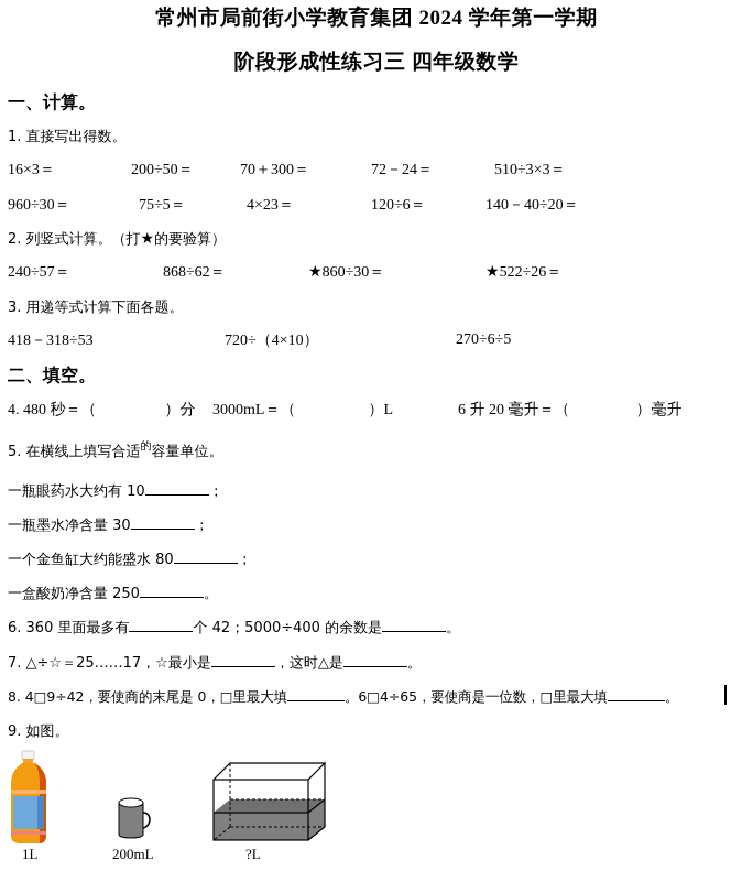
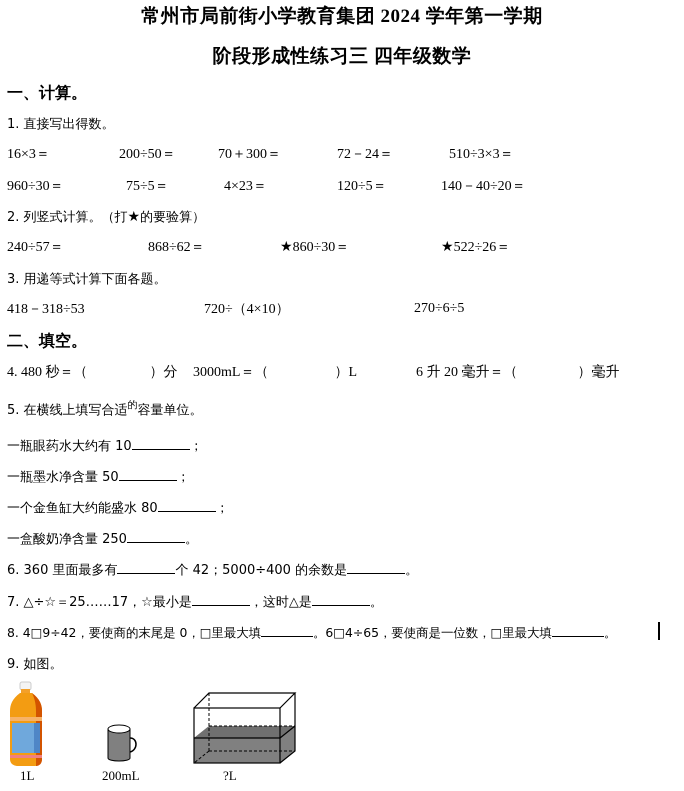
  常州市局前街小学教育集团 2024 学年第一学期
  阶段形成性练习三 四年级数学
  一、计算。
  1. 直接写出得数。
  16×3＝
  200÷50＝
  70＋300＝
  72－24＝
  510÷3×3＝
  960÷30＝
  75÷5＝
  4×23＝
- 120÷6＝
+ 120÷5＝
  140－40÷20＝
  2. 列竖式计算。（打★的要验算）
  240÷57＝
  868÷62＝
  ★860÷30＝
  ★522÷26＝
  3. 用递等式计算下面各题。
  418－318÷53
  720÷（4×10）
  270÷6÷5
  二、填空。
  4. 480 秒＝（ ）分
  3000mL＝（ ）L
  6 升 20 毫升＝（ ）毫升
  5. 在横线上填写合适的容量单位。
  一瓶眼药水大约有 10 ；
- 一瓶墨水净含量 30 ；
+ 一瓶墨水净含量 50 ；
  一个金鱼缸大约能盛水 80 ；
  一盒酸奶净含量 250 。
  6. 360 里面最多有 个 42；5000÷400 的余数是 。
  7. △÷☆＝25……17，☆最小是 ，这时△是 。
  8. 4□9÷42，要使商的末尾是 0，□里最大填 。6□4÷65，要使商是一位数，□里最大填 。
  9. 如图。
  1L
  200mL
  ?L
